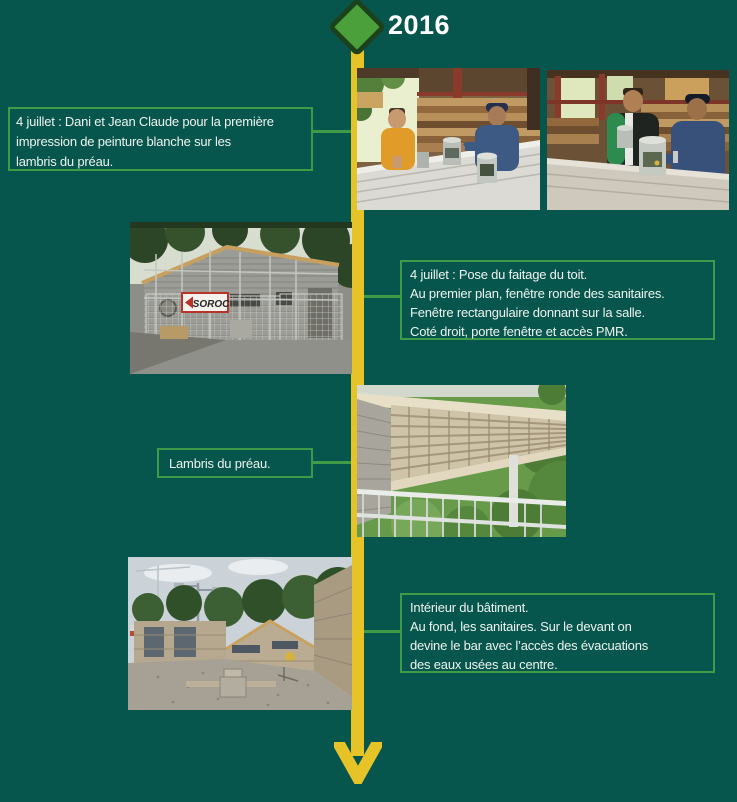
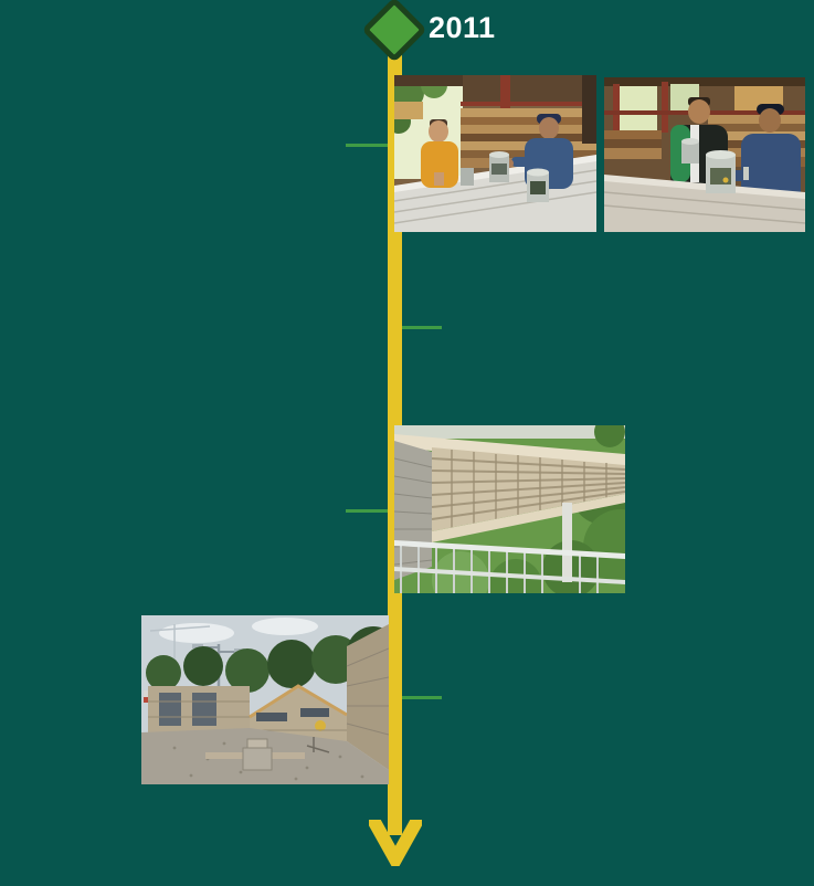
- 2016
+ 2011
- 4 juillet : Dani et Jean Claude pour la première
- impression de peinture blanche sur les
- lambris du préau.
- 4 juillet : Pose du faitage du toit.
- Au premier plan, fenêtre ronde des sanitaires.
- Fenêtre rectangulaire donnant sur la salle.
- Coté droit, porte fenêtre et accès PMR.
- Lambris du préau.
- Intérieur du bâtiment.
- Au fond, les sanitaires. Sur le devant on
- devine le bar avec l’accès des évacuations
- des eaux usées au centre.
- SOROC
